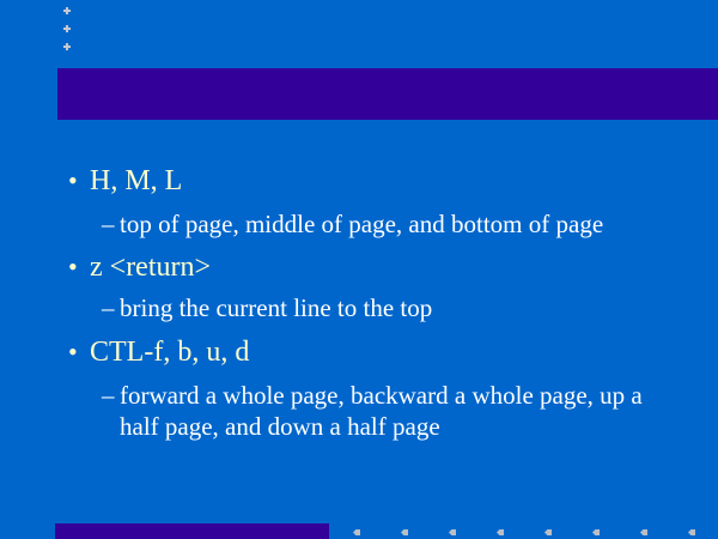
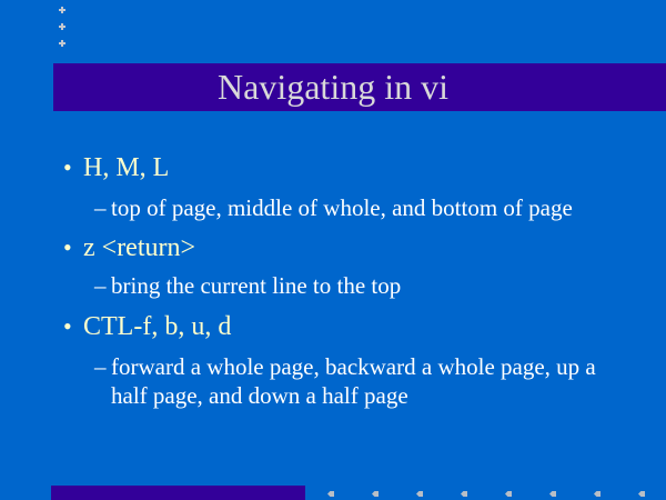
+ Navigating in vi
  •
  H, M, L
  –
- top of page, middle of page, and bottom of page
+ top of page, middle of whole, and bottom of page
  •
  z <return>
  –
  bring the current line to the top
  •
  CTL-f, b, u, d
  –
  forward a whole page, backward a whole page, up a half page, and down a half page
